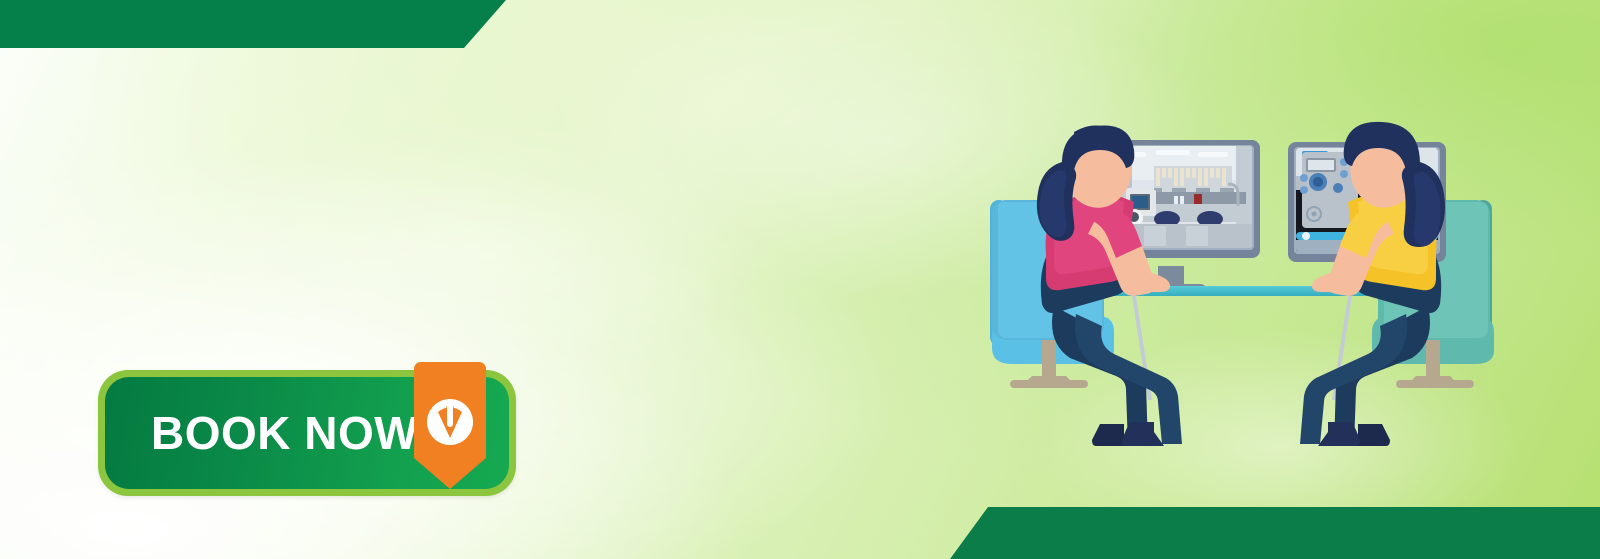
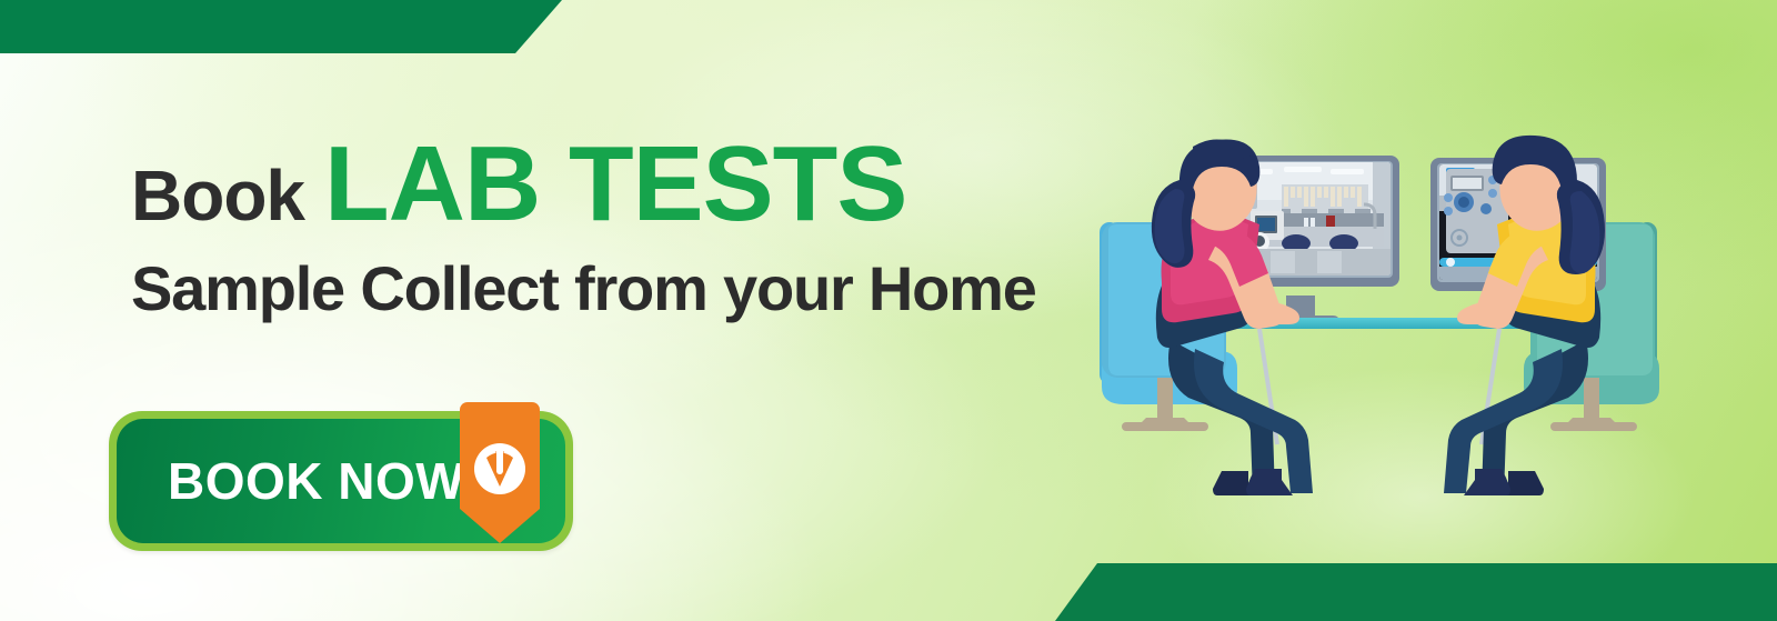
+ Book
+ LAB TESTS
+ Sample Collect from your Home
  BOOK NOW
